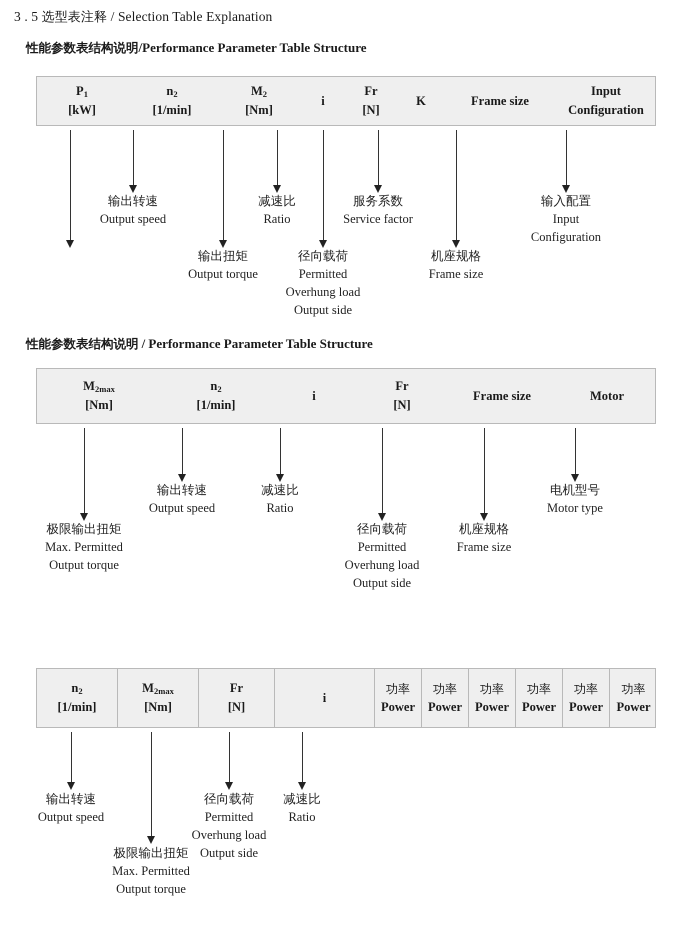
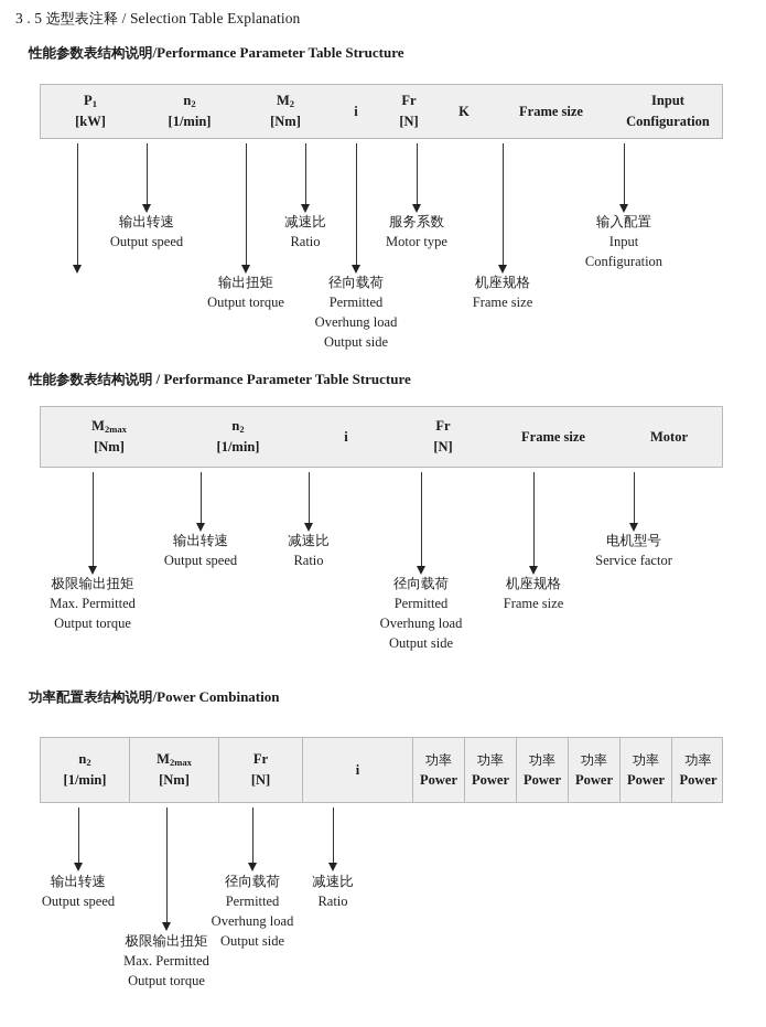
  3 . 5 选型表注释 / Selection Table Explanation
  性能参数表结构说明/Performance Parameter Table Structure
  P1
  [kW]
  n2
  [1/min]
  M2
  [Nm]
  i
  Fr
  [N]
  K
  Frame size
  Input
  Configuration
  输出转速
  Output speed
  输出扭矩
  Output torque
  减速比
  Ratio
  径向载荷
  Permitted
  Overhung load
  Output side
  服务系数
- Service factor
+ Motor type
  机座规格
  Frame size
  输入配置
  Input
  Configuration
  性能参数表结构说明 / Performance Parameter Table Structure
  M2max
  [Nm]
  n2
  [1/min]
  i
  Fr
  [N]
  Frame size
  Motor
  极限输出扭矩
  Max. Permitted
  Output torque
  输出转速
  Output speed
  减速比
  Ratio
  径向载荷
  Permitted
  Overhung load
  Output side
  机座规格
  Frame size
  电机型号
- Motor type
+ Service factor
+ 功率配置表结构说明/Power Combination
  n2
  [1/min]
  M2max
  [Nm]
  Fr
  [N]
  i
  功率
  Power
  功率
  Power
  功率
  Power
  功率
  Power
  功率
  Power
  功率
  Power
  输出转速
  Output speed
  极限输出扭矩
  Max. Permitted
  Output torque
  径向载荷
  Permitted
  Overhung load
  Output side
  减速比
  Ratio
